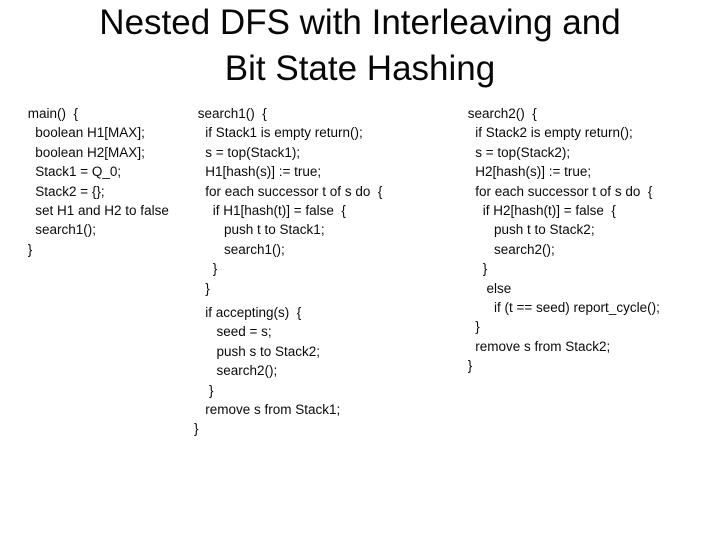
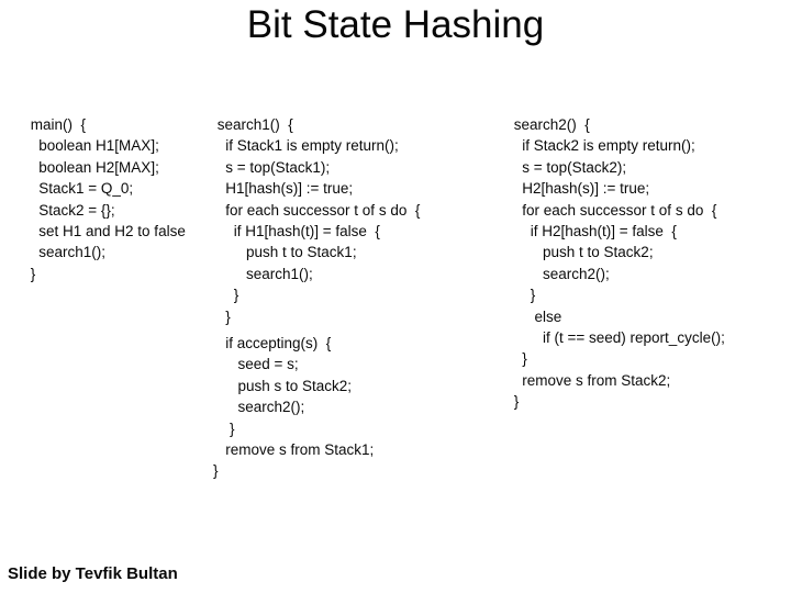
- Nested DFS with Interleaving and
  Bit State Hashing
  main() {
  boolean H1[MAX];
  boolean H2[MAX];
  Stack1 = Q_0;
  Stack2 = {};
  set H1 and H2 to false
  search1();
  }
  search1() {
  if Stack1 is empty return();
  s = top(Stack1);
  H1[hash(s)] := true;
  for each successor t of s do {
  if H1[hash(t)] = false {
  push t to Stack1;
  search1();
  }
  }
  if accepting(s) {
  seed = s;
  push s to Stack2;
  search2();
  }
  remove s from Stack1;
  }
  search2() {
  if Stack2 is empty return();
  s = top(Stack2);
  H2[hash(s)] := true;
  for each successor t of s do {
  if H2[hash(t)] = false {
  push t to Stack2;
  search2();
  }
  else
  if (t == seed) report_cycle();
  }
  remove s from Stack2;
  }
+ Slide by Tevfik Bultan
